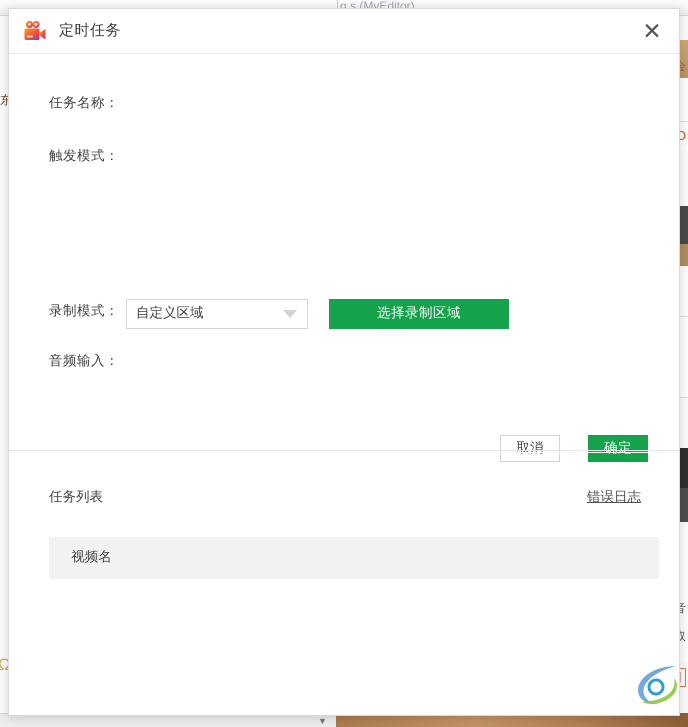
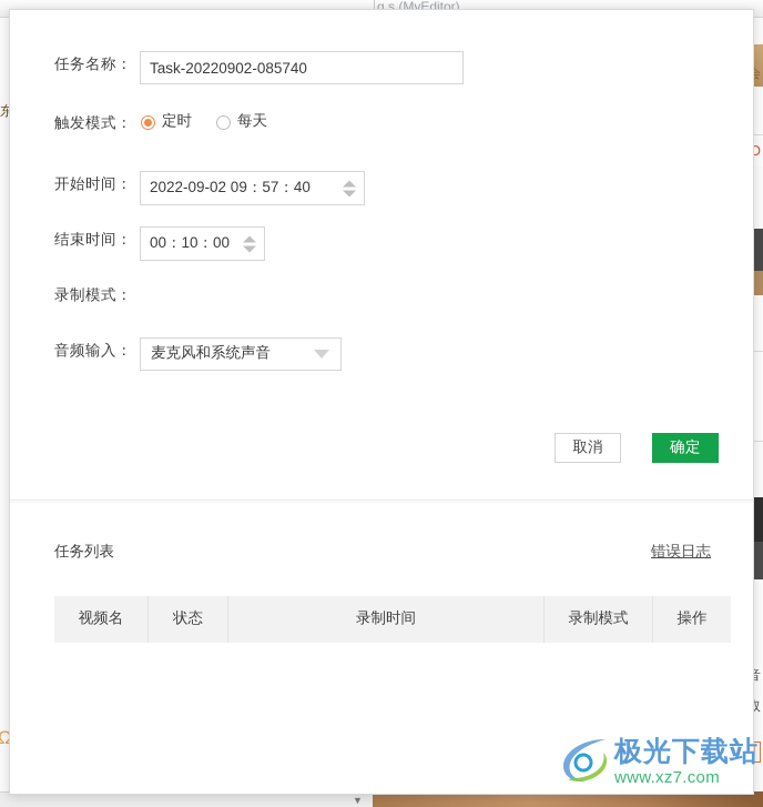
  g s (MyEditor)
  东
  Ω
  会
  Ɔ
  音
  取
  ▼
- 定时任务
- ✕
  任务名称：
+ Task-20220902-085740
  触发模式：
+ 定时
+ 每天
+ 开始时间：
+ 2022-09-02 09：57：40
+ 结束时间：
+ 00：10：00
  录制模式：
- 自定义区域
- 选择录制区域
  音频输入：
+ 麦克风和系统声音
  取消
  确定
  任务列表
  错误日志
  视频名
+ 状态
+ 录制时间
+ 录制模式
+ 操作
+ 极光下载站
+ www.xz7.com
